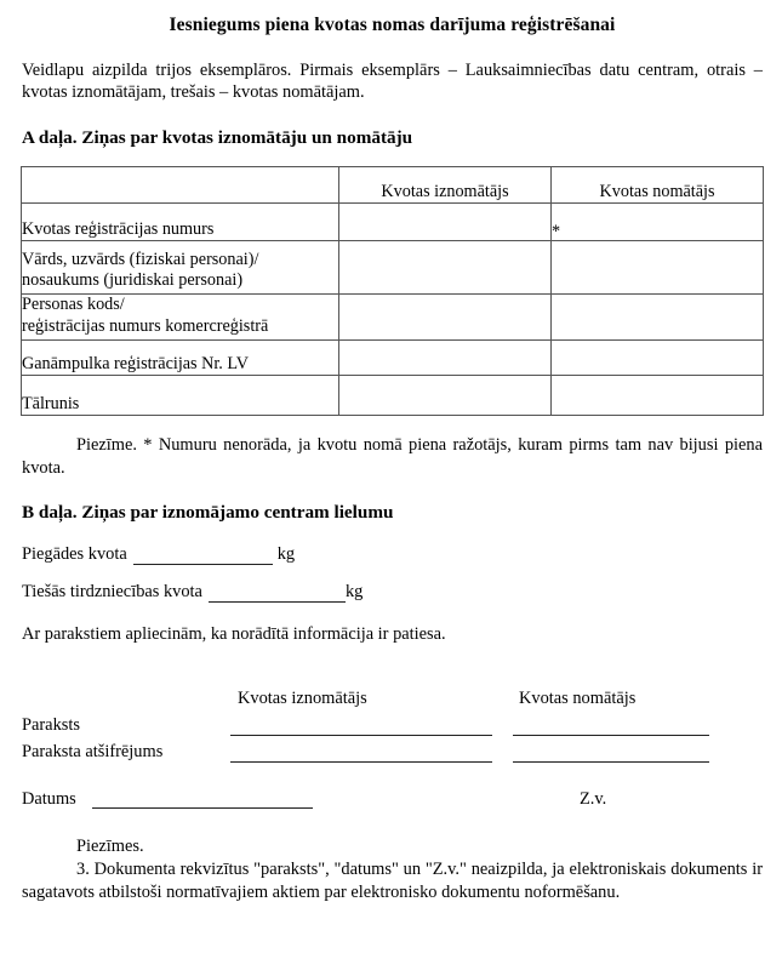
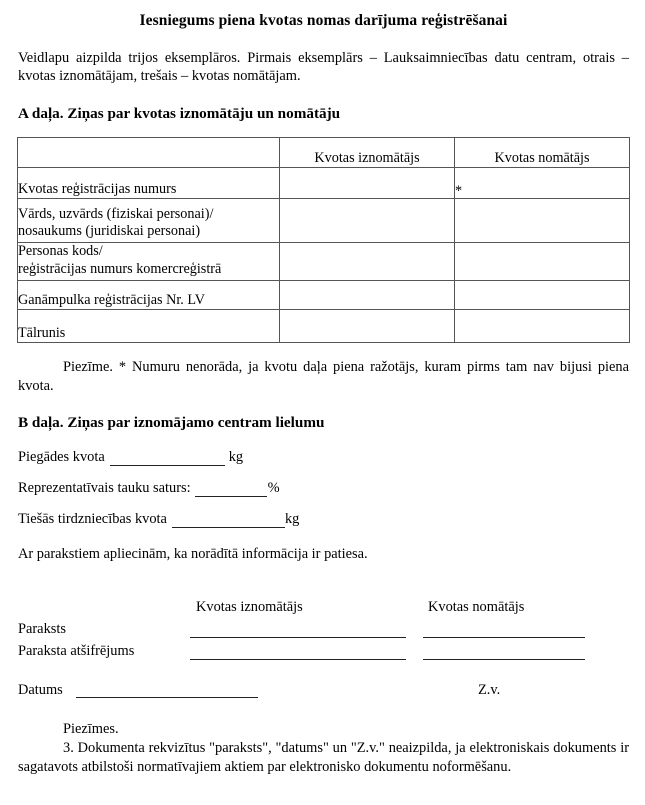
  Iesniegums piena kvotas nomas darījuma reģistrēšanai
  Veidlapu aizpilda trijos eksemplāros. Pirmais eksemplārs – Lauksaimniecības datu centram, otrais – kvotas iznomātājam, trešais – kvotas nomātājam.
  A daļa. Ziņas par kvotas iznomātāju un nomātāju
  	Kvotas iznomātājs	Kvotas nomātājs
  Kvotas reģistrācijas numurs		*
  Vārds, uzvārds (fiziskai personai)/ nosaukums (juridiskai personai)
  Personas kods/ reģistrācijas numurs komercreģistrā
  Ganāmpulka reģistrācijas Nr. LV
  Tālrunis
- Piezīme. * Numuru nenorāda, ja kvotu nomā piena ražotājs, kuram pirms tam nav bijusi piena kvota.
+ Piezīme. * Numuru nenorāda, ja kvotu daļa piena ražotājs, kuram pirms tam nav bijusi piena kvota.
  B daļa. Ziņas par iznomājamo centram lielumu
  Piegādes kvota kg
+ Reprezentatīvais tauku saturs: %
  Tiešās tirdzniecības kvota kg
  Ar parakstiem apliecinām, ka norādītā informācija ir patiesa.
  Kvotas iznomātājs
  Kvotas nomātājs
  Paraksts
  Paraksta atšifrējums
  Datums
  Z.v.
  Piezīmes.
  3. Dokumenta rekvizītus "paraksts", "datums" un "Z.v." neaizpilda, ja elektroniskais dokuments ir sagatavots atbilstoši normatīvajiem aktiem par elektronisko dokumentu noformēšanu.
